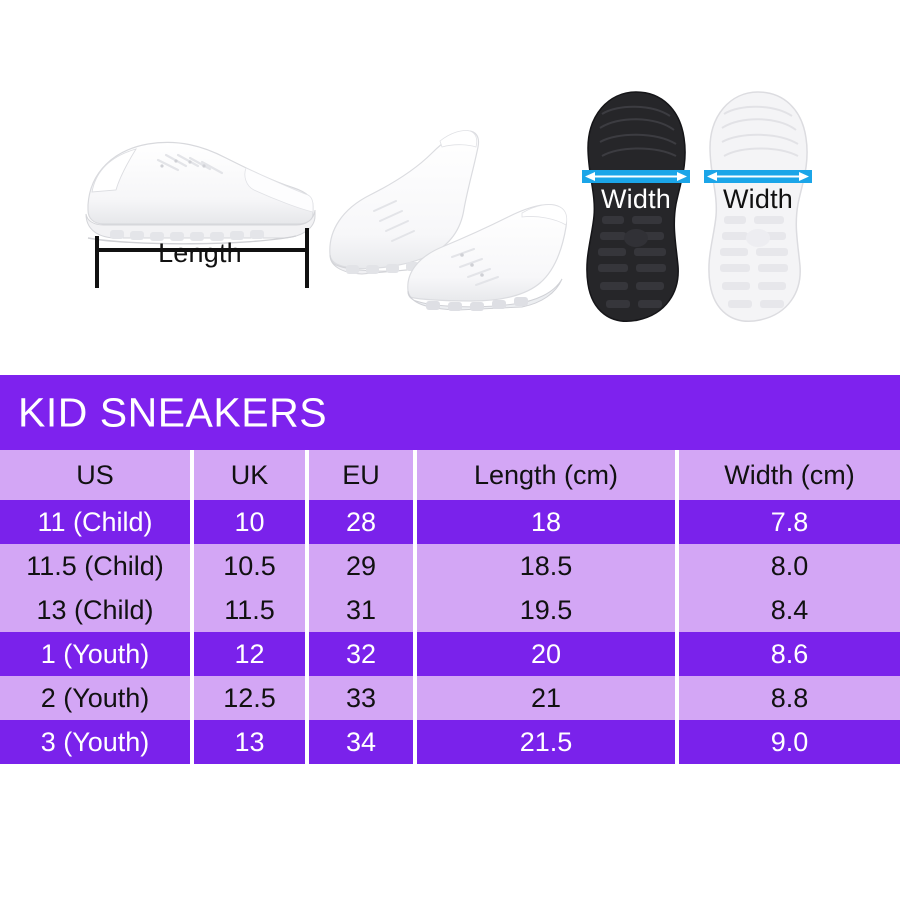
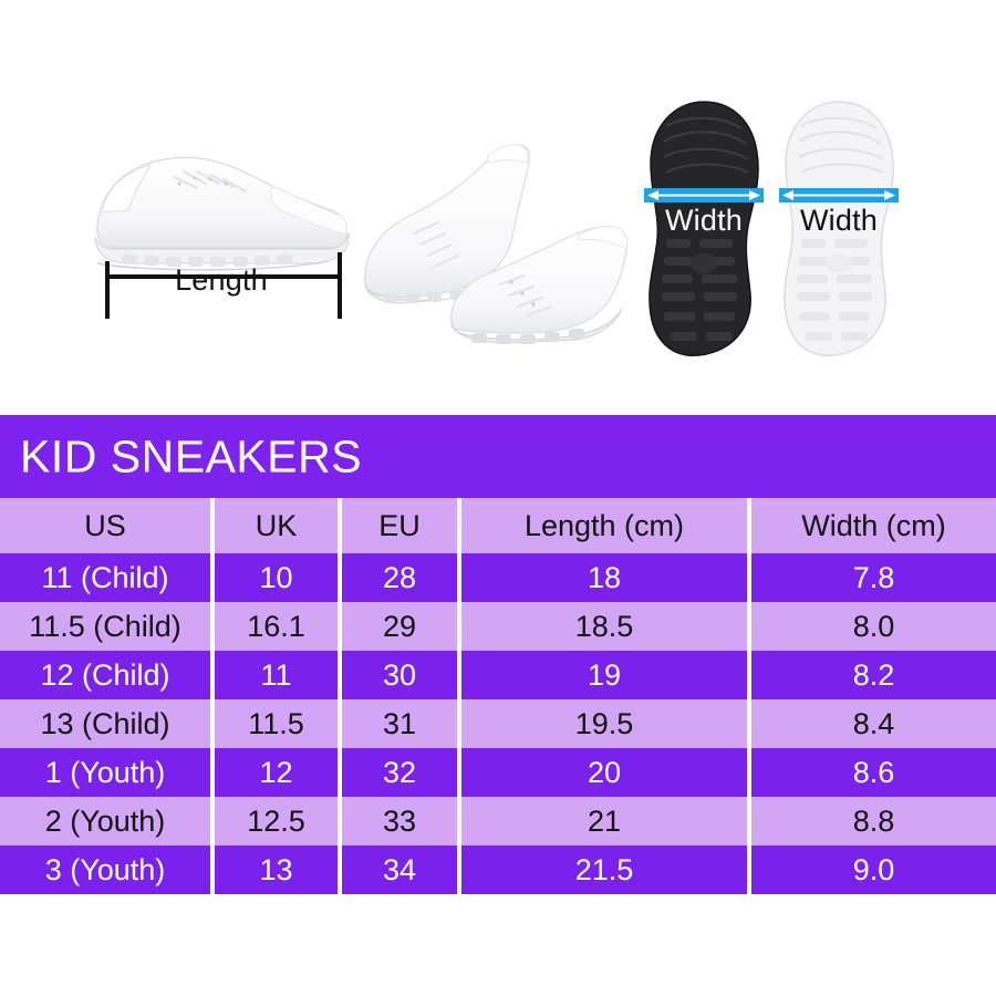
  Length
  Width
  Width
  KID SNEAKERS
  US	UK	EU	Length (cm)	Width (cm)
  11 (Child)	10	28	18	7.8
- 11.5 (Child)	10.5	29	18.5	8.0
+ 11.5 (Child)	16.1	29	18.5	8.0
+ 12 (Child)	11	30	19	8.2
  13 (Child)	11.5	31	19.5	8.4
  1 (Youth)	12	32	20	8.6
  2 (Youth)	12.5	33	21	8.8
  3 (Youth)	13	34	21.5	9.0
